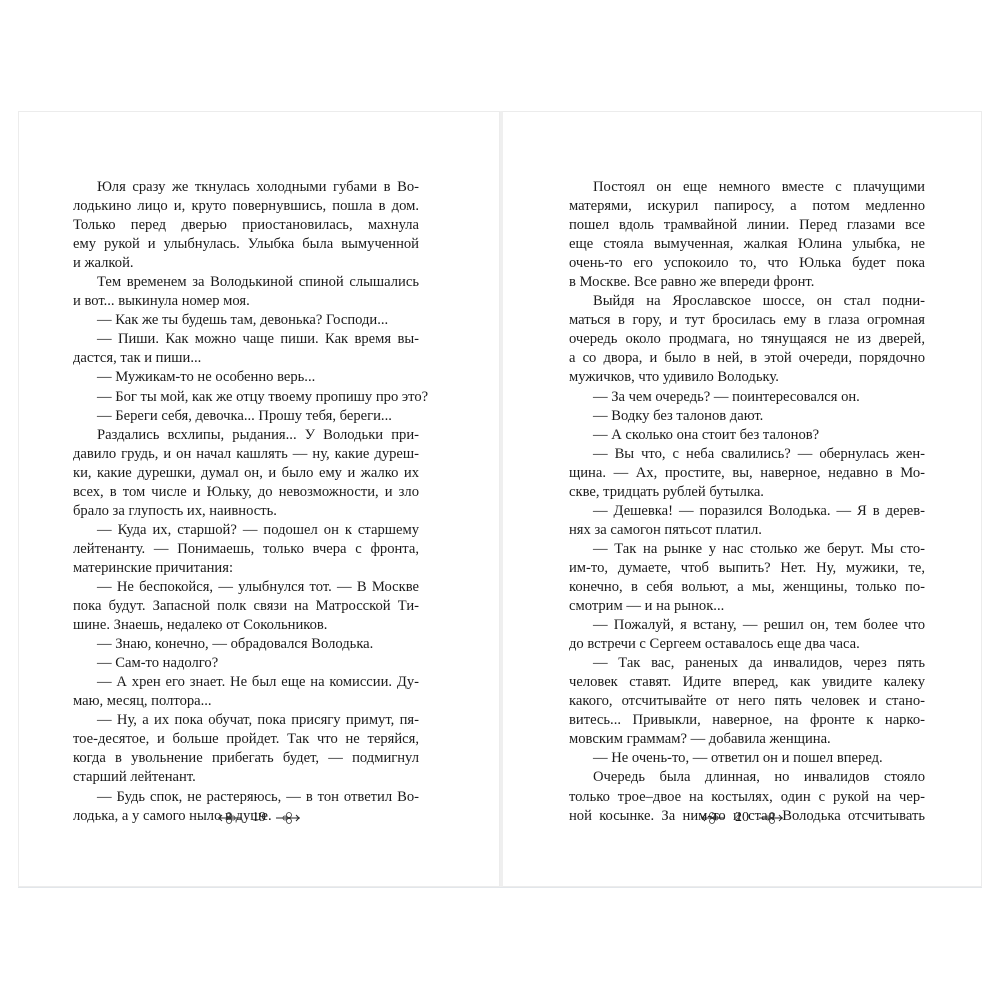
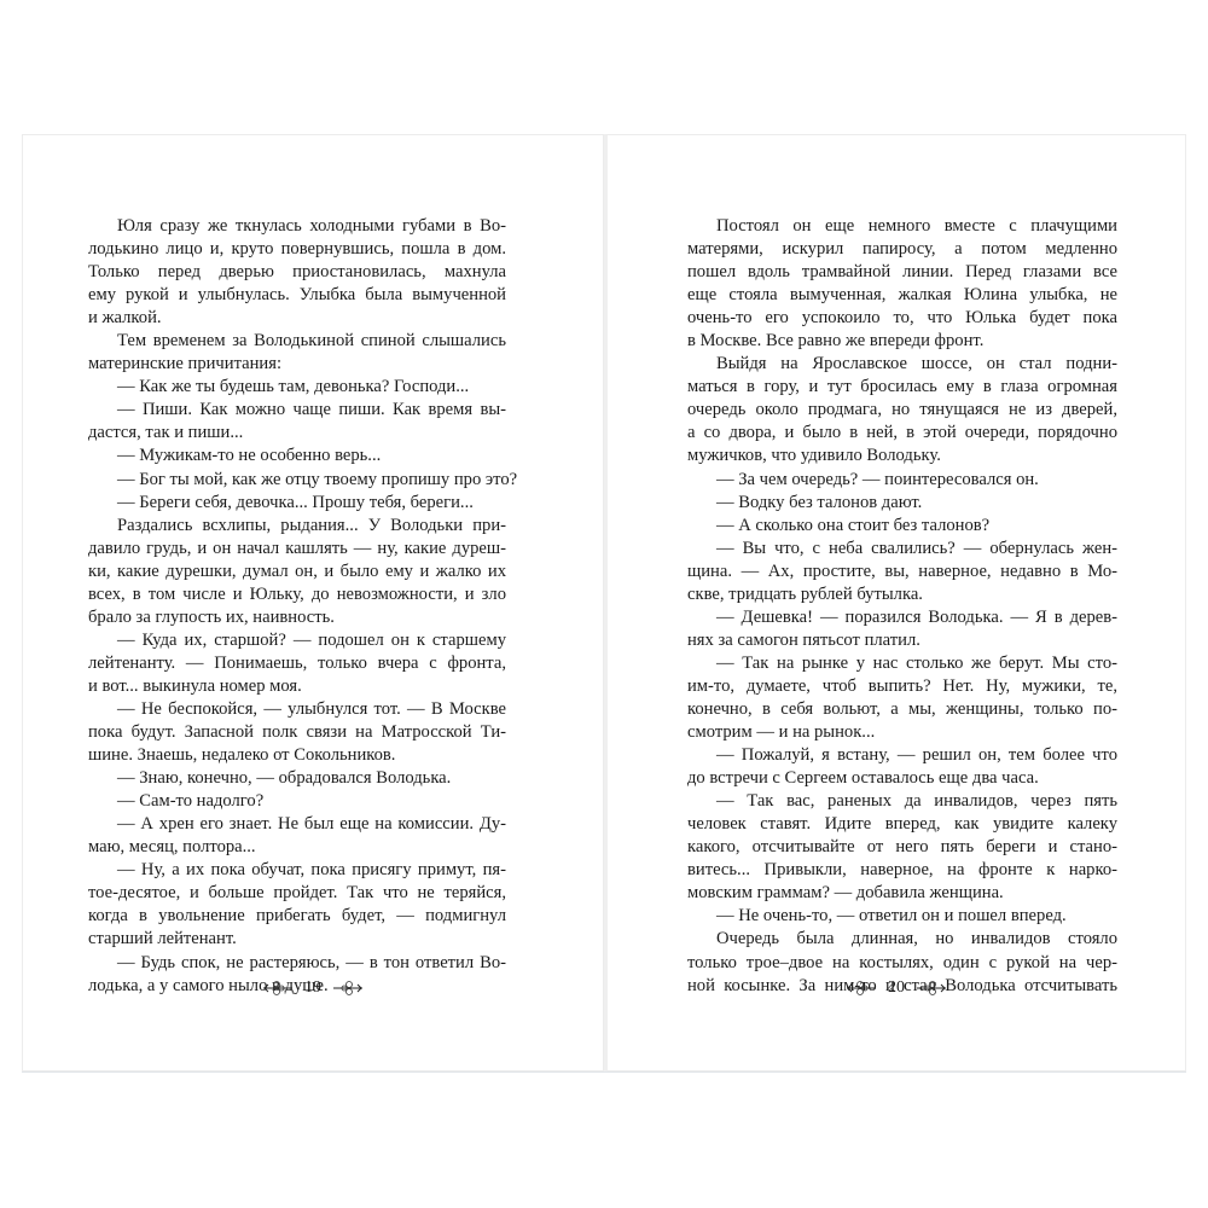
  Юля сразу же ткнулась холодными губами в Во-
  лодькино лицо и, круто повернувшись, пошла в дом.
  Только перед дверью приостановилась, махнула
  ему рукой и улыбнулась. Улыбка была вымученной
  и жалкой.
  Тем временем за Володькиной спиной слышались
- и вот... выкинула номер моя.
+ материнские причитания:
  — Как же ты будешь там, девонька? Господи...
  — Пиши. Как можно чаще пиши. Как время вы-
  дастся, так и пиши...
  — Мужикам-то не особенно верь...
  — Бог ты мой, как же отцу твоему пропишу про это?
  — Береги себя, девочка... Прошу тебя, береги...
  Раздались всхлипы, рыдания... У Володьки при-
  давило грудь, и он начал кашлять — ну, какие дуреш-
  ки, какие дурешки, думал он, и было ему и жалко их
  всех, в том числе и Юльку, до невозможности, и зло
  брало за глупость их, наивность.
  — Куда их, старшой? — подошел он к старшему
  лейтенанту. — Понимаешь, только вчера с фронта,
- материнские причитания:
+ и вот... выкинула номер моя.
  — Не беспокойся, — улыбнулся тот. — В Москве
  пока будут. Запасной полк связи на Матросской Ти-
  шине. Знаешь, недалеко от Сокольников.
  — Знаю, конечно, — обрадовался Володька.
  — Сам-то надолго?
  — А хрен его знает. Не был еще на комиссии. Ду-
  маю, месяц, полтора...
  — Ну, а их пока обучат, пока присягу примут, пя-
  тое-десятое, и больше пройдет. Так что не теряйся,
  когда в увольнение прибегать будет, — подмигнул
  старший лейтенант.
  — Будь спок, не растеряюсь, — в тон ответил Во-
  лодька, а у самого ныло в душе.
  19
  Постоял он еще немного вместе с плачущими
  матерями, искурил папиросу, а потом медленно
  пошел вдоль трамвайной линии. Перед глазами все
  еще стояла вымученная, жалкая Юлина улыбка, не
  очень-то его успокоило то, что Юлька будет пока
  в Москве. Все равно же впереди фронт.
  Выйдя на Ярославское шоссе, он стал подни-
  маться в гору, и тут бросилась ему в глаза огромная
  очередь около продмага, но тянущаяся не из дверей,
  а со двора, и было в ней, в этой очереди, порядочно
  мужичков, что удивило Володьку.
  — За чем очередь? — поинтересовался он.
  — Водку без талонов дают.
  — А сколько она стоит без талонов?
  — Вы что, с неба свалились? — обернулась жен-
  щина. — Ах, простите, вы, наверное, недавно в Мо-
  скве, тридцать рублей бутылка.
  — Дешевка! — поразился Володька. — Я в дерев-
  нях за самогон пятьсот платил.
  — Так на рынке у нас столько же берут. Мы сто-
  им-то, думаете, чтоб выпить? Нет. Ну, мужики, те,
  конечно, в себя вольют, а мы, женщины, только по-
  смотрим — и на рынок...
  — Пожалуй, я встану, — решил он, тем более что
  до встречи с Сергеем оставалось еще два часа.
  — Так вас, раненых да инвалидов, через пять
  человек ставят. Идите вперед, как увидите калеку
- какого, отсчитывайте от него пять человек и стано-
+ какого, отсчитывайте от него пять береги и стано-
  витесь... Привыкли, наверное, на фронте к нарко-
  мовским граммам? — добавила женщина.
  — Не очень-то, — ответил он и пошел вперед.
  Очередь была длинная, но инвалидов стояло
  только трое–двое на костылях, один с рукой на чер-
  ной косынке. За нимто и стал Володька отсчитывать
  20
